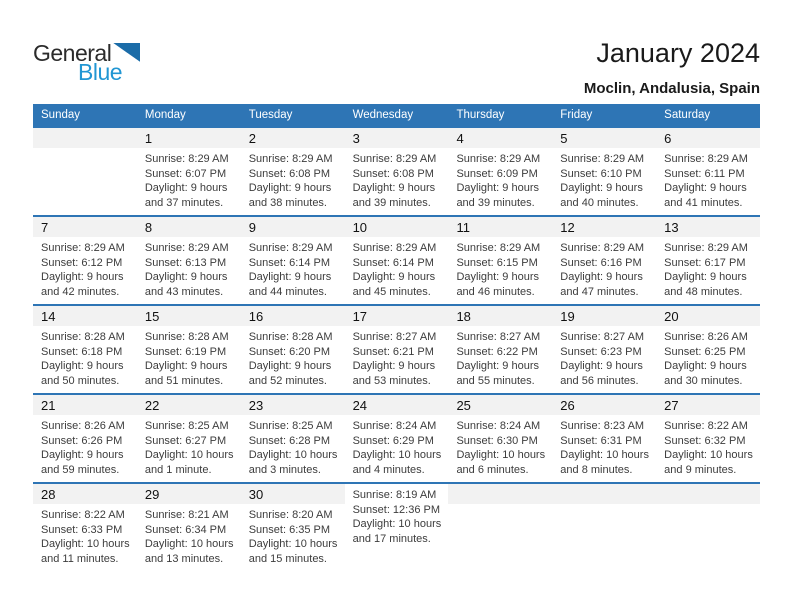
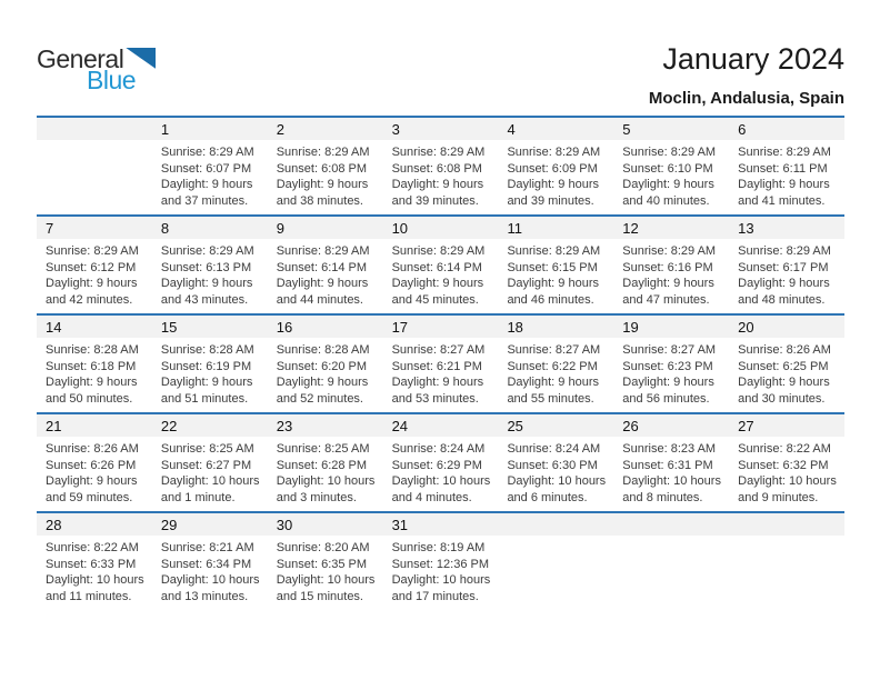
  General
  Blue
  January 2024
  Moclin, Andalusia, Spain
- Sunday
- Monday
- Tuesday
- Wednesday
- Thursday
- Friday
- Saturday
  1
  Sunrise: 8:29 AM
  Sunset: 6:07 PM
  Daylight: 9 hours
  and 37 minutes.
  2
  Sunrise: 8:29 AM
  Sunset: 6:08 PM
  Daylight: 9 hours
  and 38 minutes.
  3
  Sunrise: 8:29 AM
  Sunset: 6:08 PM
  Daylight: 9 hours
  and 39 minutes.
  4
  Sunrise: 8:29 AM
  Sunset: 6:09 PM
  Daylight: 9 hours
  and 39 minutes.
  5
  Sunrise: 8:29 AM
  Sunset: 6:10 PM
  Daylight: 9 hours
  and 40 minutes.
  6
  Sunrise: 8:29 AM
  Sunset: 6:11 PM
  Daylight: 9 hours
  and 41 minutes.
  7
  Sunrise: 8:29 AM
  Sunset: 6:12 PM
  Daylight: 9 hours
  and 42 minutes.
  8
  Sunrise: 8:29 AM
  Sunset: 6:13 PM
  Daylight: 9 hours
  and 43 minutes.
  9
  Sunrise: 8:29 AM
  Sunset: 6:14 PM
  Daylight: 9 hours
  and 44 minutes.
  10
  Sunrise: 8:29 AM
  Sunset: 6:14 PM
  Daylight: 9 hours
  and 45 minutes.
  11
  Sunrise: 8:29 AM
  Sunset: 6:15 PM
  Daylight: 9 hours
  and 46 minutes.
  12
  Sunrise: 8:29 AM
  Sunset: 6:16 PM
  Daylight: 9 hours
  and 47 minutes.
  13
  Sunrise: 8:29 AM
  Sunset: 6:17 PM
  Daylight: 9 hours
  and 48 minutes.
  14
  Sunrise: 8:28 AM
  Sunset: 6:18 PM
  Daylight: 9 hours
  and 50 minutes.
  15
  Sunrise: 8:28 AM
  Sunset: 6:19 PM
  Daylight: 9 hours
  and 51 minutes.
  16
  Sunrise: 8:28 AM
  Sunset: 6:20 PM
  Daylight: 9 hours
  and 52 minutes.
  17
  Sunrise: 8:27 AM
  Sunset: 6:21 PM
  Daylight: 9 hours
  and 53 minutes.
  18
  Sunrise: 8:27 AM
  Sunset: 6:22 PM
  Daylight: 9 hours
  and 55 minutes.
  19
  Sunrise: 8:27 AM
  Sunset: 6:23 PM
  Daylight: 9 hours
  and 56 minutes.
  20
  Sunrise: 8:26 AM
  Sunset: 6:25 PM
  Daylight: 9 hours
  and 30 minutes.
  21
  Sunrise: 8:26 AM
  Sunset: 6:26 PM
  Daylight: 9 hours
  and 59 minutes.
  22
  Sunrise: 8:25 AM
  Sunset: 6:27 PM
  Daylight: 10 hours
  and 1 minute.
  23
  Sunrise: 8:25 AM
  Sunset: 6:28 PM
  Daylight: 10 hours
  and 3 minutes.
  24
  Sunrise: 8:24 AM
  Sunset: 6:29 PM
  Daylight: 10 hours
  and 4 minutes.
  25
  Sunrise: 8:24 AM
  Sunset: 6:30 PM
  Daylight: 10 hours
  and 6 minutes.
  26
  Sunrise: 8:23 AM
  Sunset: 6:31 PM
  Daylight: 10 hours
  and 8 minutes.
  27
  Sunrise: 8:22 AM
  Sunset: 6:32 PM
  Daylight: 10 hours
  and 9 minutes.
  28
  Sunrise: 8:22 AM
  Sunset: 6:33 PM
  Daylight: 10 hours
  and 11 minutes.
  29
  Sunrise: 8:21 AM
  Sunset: 6:34 PM
  Daylight: 10 hours
  and 13 minutes.
  30
  Sunrise: 8:20 AM
  Sunset: 6:35 PM
  Daylight: 10 hours
  and 15 minutes.
+ 31
  Sunrise: 8:19 AM
  Sunset: 12:36 PM
  Daylight: 10 hours
  and 17 minutes.
